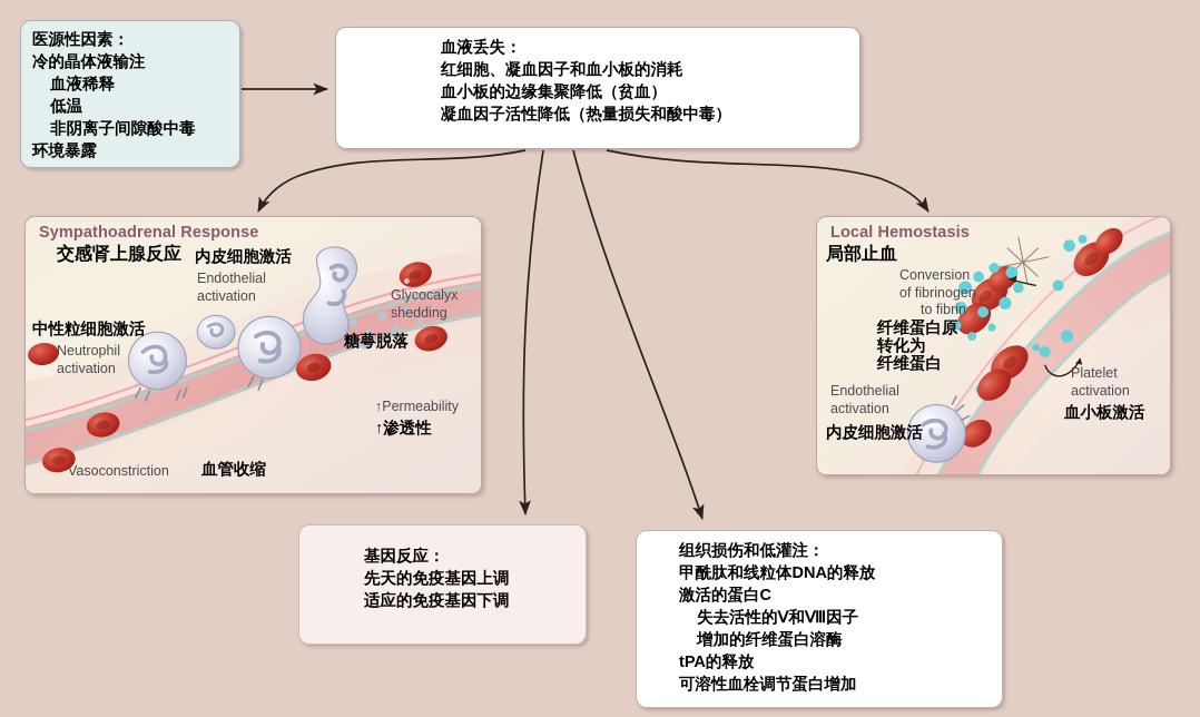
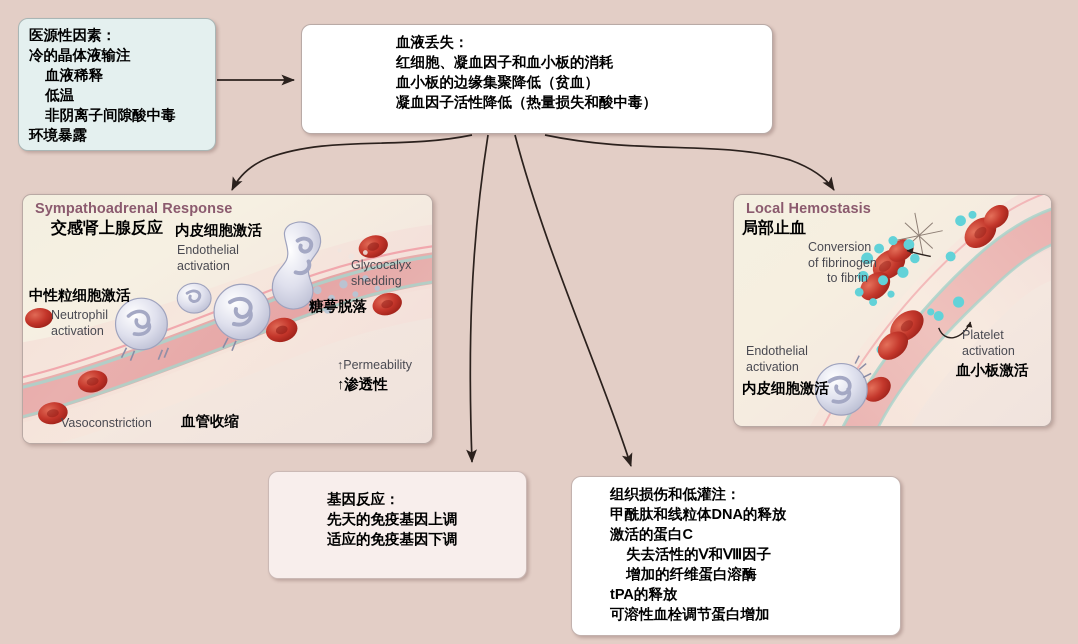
  医源性因素：
  冷的晶体液输注
  血液稀释
  低温
  非阴离子间隙酸中毒
  环境暴露
  血液丢失：
  红细胞、凝血因子和血小板的消耗
  血小板的边缘集聚降低（贫血）
  凝血因子活性降低（热量损失和酸中毒）
  基因反应：
  先天的免疫基因上调
  适应的免疫基因下调
  组织损伤和低灌注：
  甲酰肽和线粒体DNA的释放
  激活的蛋白C
  失去活性的Ⅴ和Ⅷ因子
  增加的纤维蛋白溶酶
  tPA的释放
  可溶性血栓调节蛋白增加
  Sympathoadrenal Response
  交感肾上腺反应
  内皮细胞激活
  Endothelial
  activation
  中性粒细胞激活
  Neutrophil
  activation
  Glycocalyx
  shedding
  糖萼脱落
  ↑Permeability
  ↑渗透性
  Vasoconstriction
  血管收缩
  Local Hemostasis
  局部止血
  Conversion
  of fibrinogen
  to fibrin
- 纤维蛋白原
- 转化为
- 纤维蛋白
  Platelet
  activation
  血小板激活
  Endothelial
  activation
  内皮细胞激活
